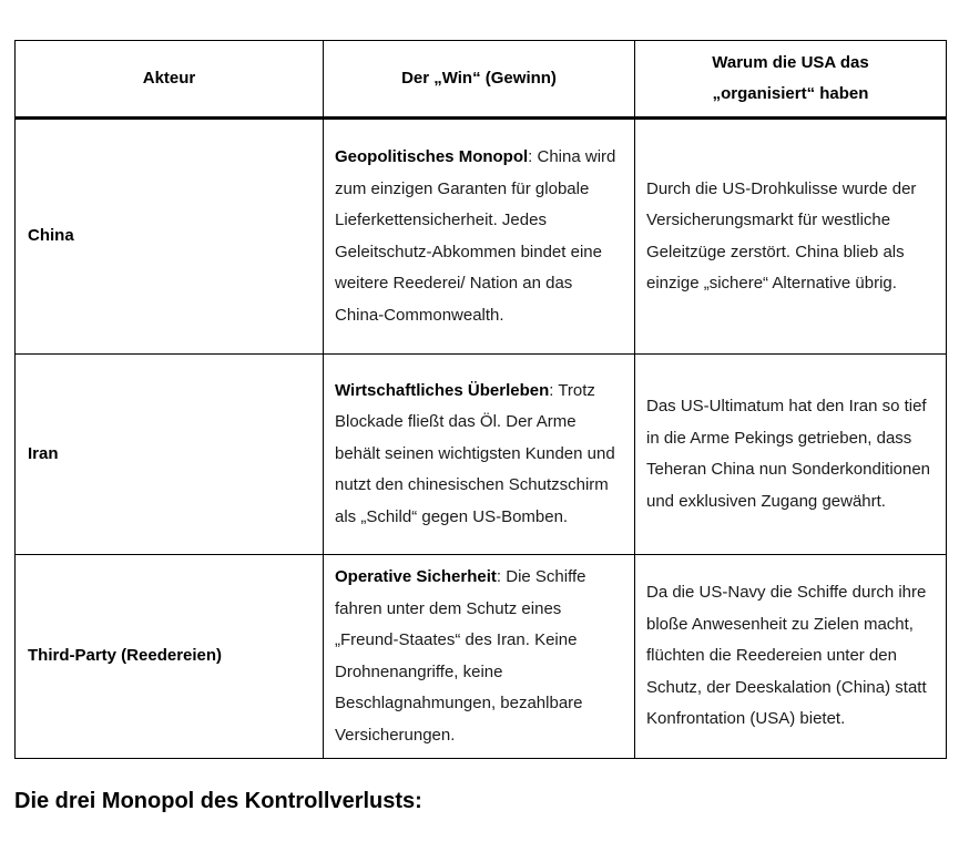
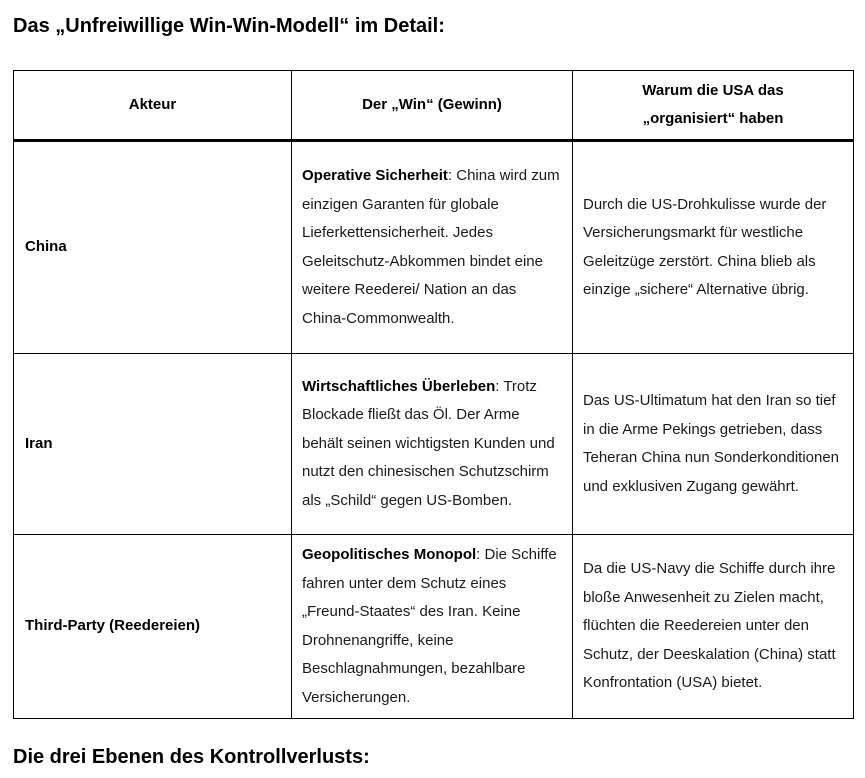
+ Das „Unfreiwillige Win-Win-Modell“ im Detail:
  Akteur	Der „Win“ (Gewinn)	Warum die USA das „organisiert“ haben
- China	Geopolitisches Monopol: China wird zum einzigen Garanten für globale Lieferkettensicherheit. Jedes Geleitschutz-Abkommen bindet eine weitere Reederei/ Nation an das China-Commonwealth.	Durch die US-Drohkulisse wurde der Versicherungsmarkt für westliche Geleitzüge zerstört. China blieb als einzige „sichere“ Alternative übrig.
+ China	Operative Sicherheit: China wird zum einzigen Garanten für globale Lieferkettensicherheit. Jedes Geleitschutz-Abkommen bindet eine weitere Reederei/ Nation an das China-Commonwealth.	Durch die US-Drohkulisse wurde der Versicherungsmarkt für westliche Geleitzüge zerstört. China blieb als einzige „sichere“ Alternative übrig.
  Iran	Wirtschaftliches Überleben: Trotz Blockade fließt das Öl. Der Arme behält seinen wichtigsten Kunden und nutzt den chinesischen Schutzschirm als „Schild“ gegen US-Bomben.	Das US-Ultimatum hat den Iran so tief in die Arme Pekings getrieben, dass Teheran China nun Sonderkonditionen und exklusiven Zugang gewährt.
- Third-Party (Reedereien)	Operative Sicherheit: Die Schiffe fahren unter dem Schutz eines „Freund-Staates“ des Iran. Keine Drohnenangriffe, keine Beschlagnahmungen, bezahlbare Versicherungen.	Da die US-Navy die Schiffe durch ihre bloße Anwesenheit zu Zielen macht, flüchten die Reedereien unter den Schutz, der Deeskalation (China) statt Konfrontation (USA) bietet.
+ Third-Party (Reedereien)	Geopolitisches Monopol: Die Schiffe fahren unter dem Schutz eines „Freund-Staates“ des Iran. Keine Drohnenangriffe, keine Beschlagnahmungen, bezahlbare Versicherungen.	Da die US-Navy die Schiffe durch ihre bloße Anwesenheit zu Zielen macht, flüchten die Reedereien unter den Schutz, der Deeskalation (China) statt Konfrontation (USA) bietet.
- Die drei Monopol des Kontrollverlusts:
+ Die drei Ebenen des Kontrollverlusts:
